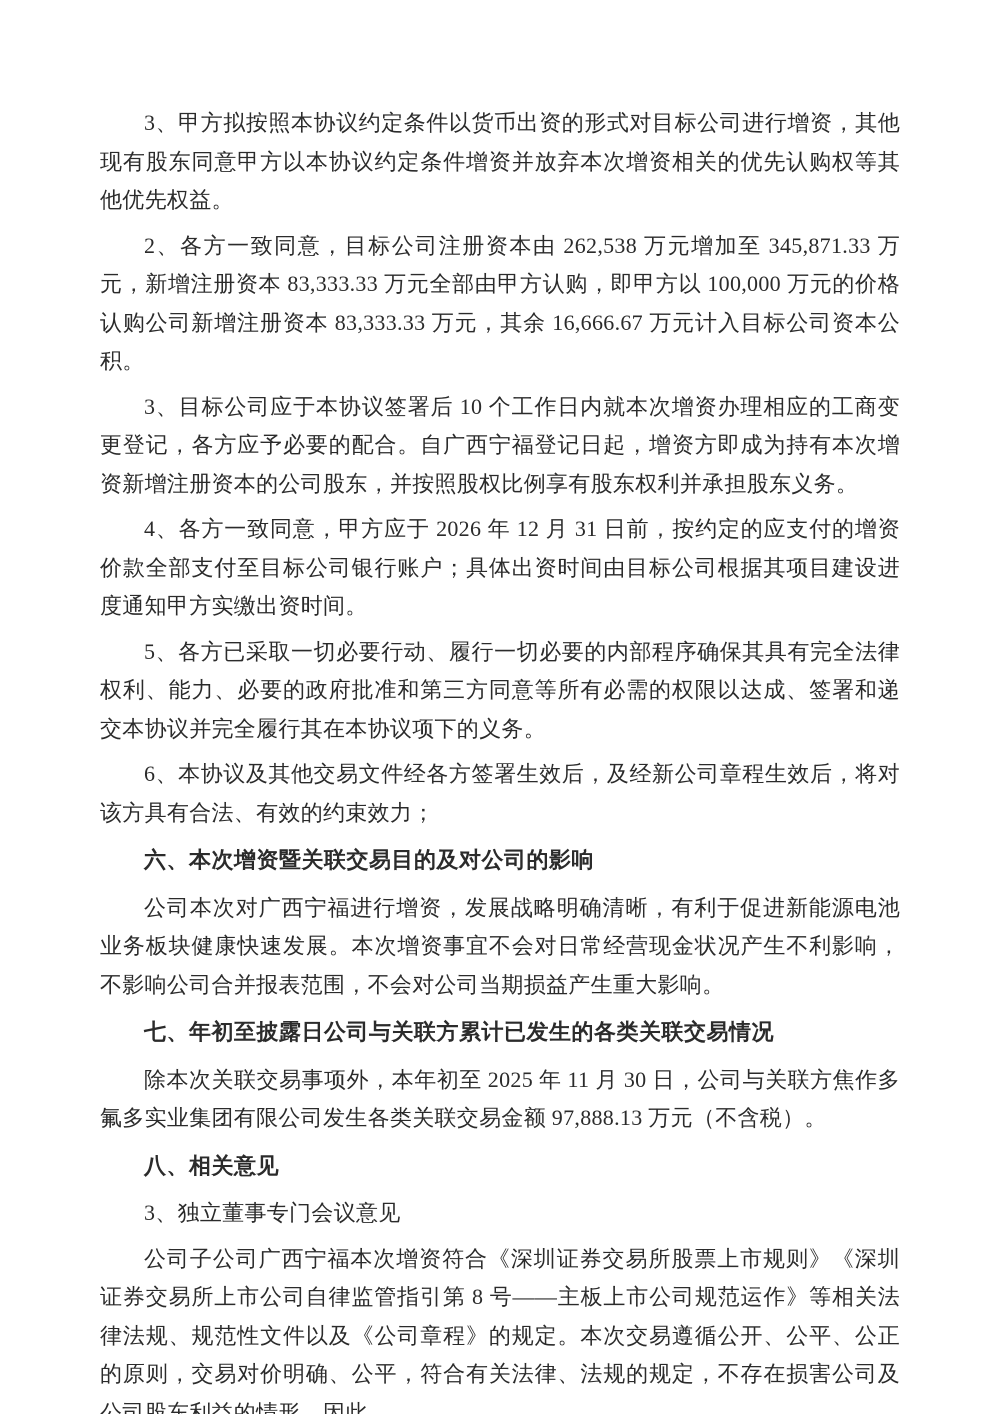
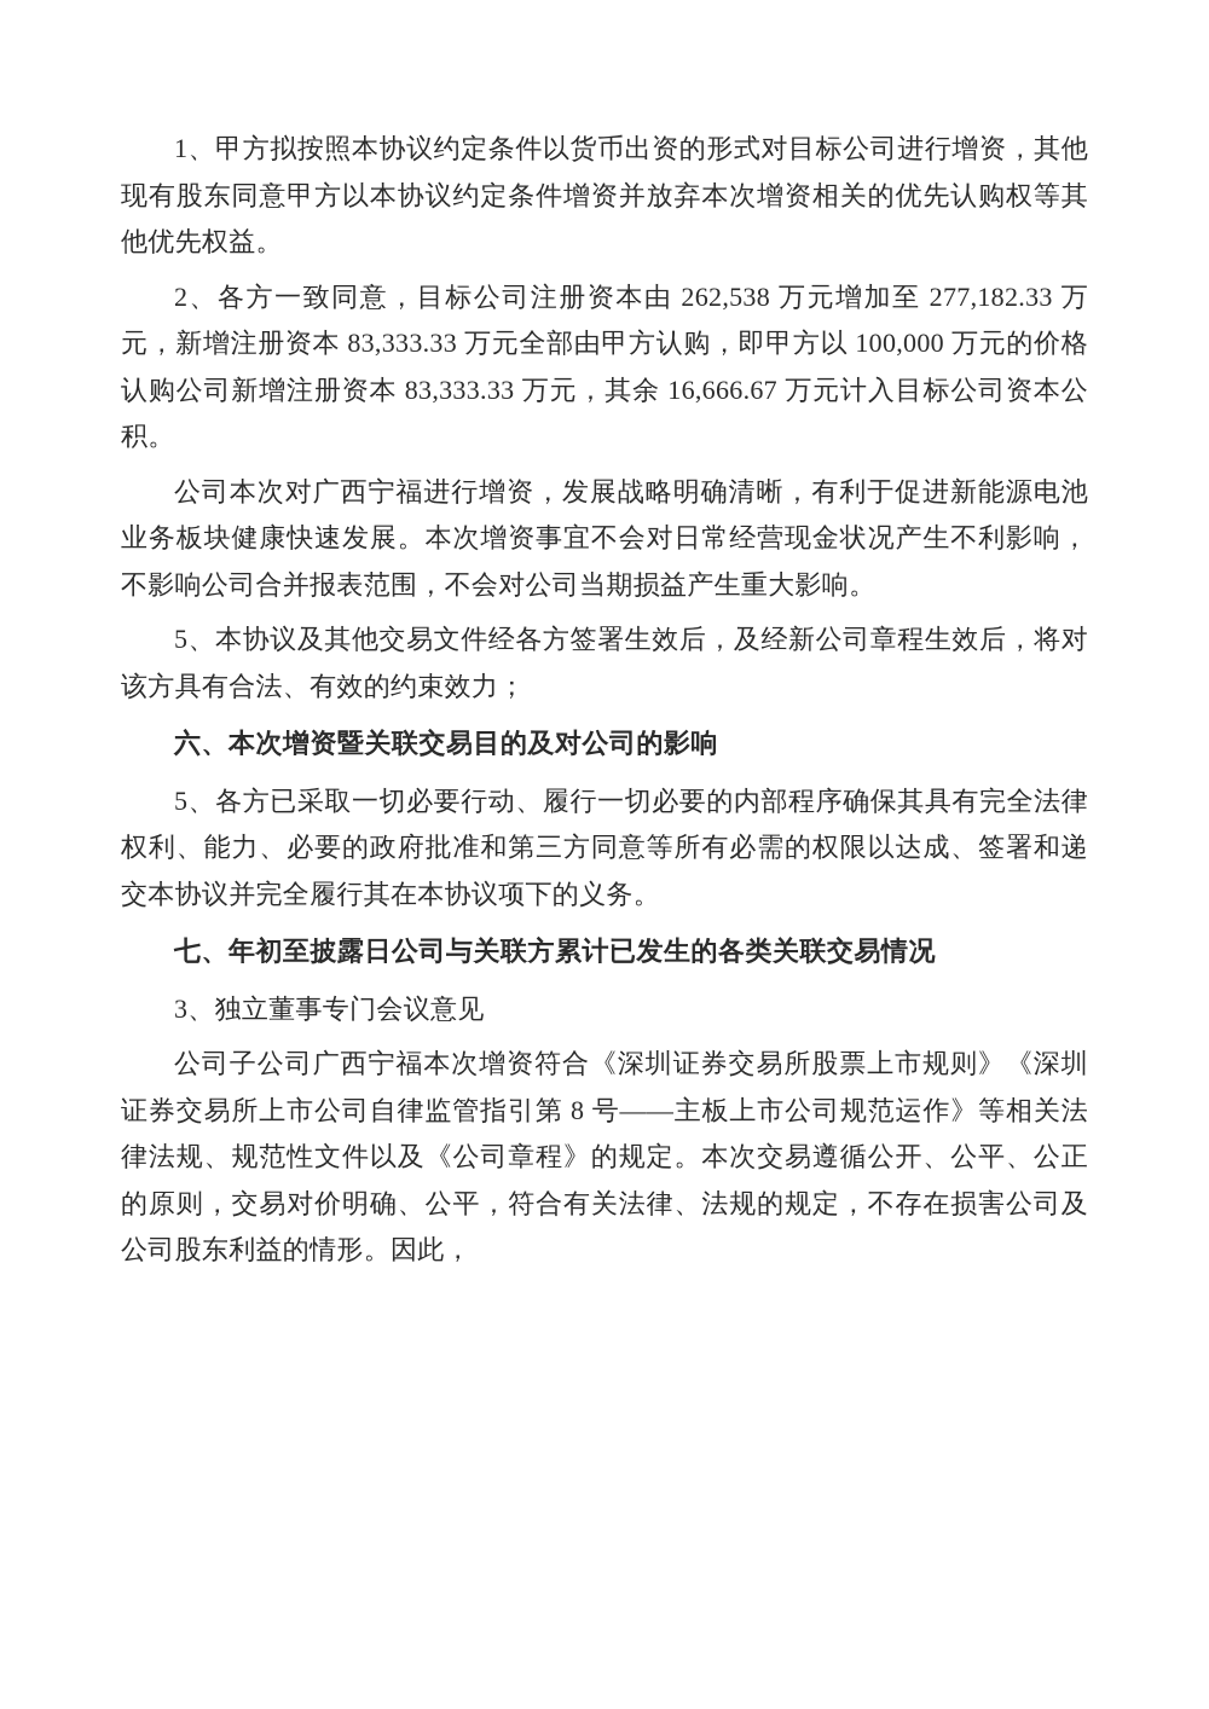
- 3、甲方拟按照本协议约定条件以货币出资的形式对目标公司进行增资，其他现有股东同意甲方以本协议约定条件增资并放弃本次增资相关的优先认购权等其他优先权益。
+ 1、甲方拟按照本协议约定条件以货币出资的形式对目标公司进行增资，其他现有股东同意甲方以本协议约定条件增资并放弃本次增资相关的优先认购权等其他优先权益。
- 2、各方一致同意，目标公司注册资本由 262,538 万元增加至 345,871.33 万元，新增注册资本 83,333.33 万元全部由甲方认购，即甲方以 100,000 万元的价格认购公司新增注册资本 83,333.33 万元，其余 16,666.67 万元计入目标公司资本公积。
+ 2、各方一致同意，目标公司注册资本由 262,538 万元增加至 277,182.33 万元，新增注册资本 83,333.33 万元全部由甲方认购，即甲方以 100,000 万元的价格认购公司新增注册资本 83,333.33 万元，其余 16,666.67 万元计入目标公司资本公积。
- 3、目标公司应于本协议签署后 10 个工作日内就本次增资办理相应的工商变更登记，各方应予必要的配合。自广西宁福登记日起，增资方即成为持有本次增资新增注册资本的公司股东，并按照股权比例享有股东权利并承担股东义务。
- 4、各方一致同意，甲方应于 2026 年 12 月 31 日前，按约定的应支付的增资价款全部支付至目标公司银行账户；具体出资时间由目标公司根据其项目建设进度通知甲方实缴出资时间。
- 5、各方已采取一切必要行动、履行一切必要的内部程序确保其具有完全法律权利、能力、必要的政府批准和第三方同意等所有必需的权限以达成、签署和递交本协议并完全履行其在本协议项下的义务。
+ 公司本次对广西宁福进行增资，发展战略明确清晰，有利于促进新能源电池业务板块健康快速发展。本次增资事宜不会对日常经营现金状况产生不利影响，不影响公司合并报表范围，不会对公司当期损益产生重大影响。
- 6、本协议及其他交易文件经各方签署生效后，及经新公司章程生效后，将对该方具有合法、有效的约束效力；
+ 5、本协议及其他交易文件经各方签署生效后，及经新公司章程生效后，将对该方具有合法、有效的约束效力；
  六、本次增资暨关联交易目的及对公司的影响
- 公司本次对广西宁福进行增资，发展战略明确清晰，有利于促进新能源电池业务板块健康快速发展。本次增资事宜不会对日常经营现金状况产生不利影响，不影响公司合并报表范围，不会对公司当期损益产生重大影响。
+ 5、各方已采取一切必要行动、履行一切必要的内部程序确保其具有完全法律权利、能力、必要的政府批准和第三方同意等所有必需的权限以达成、签署和递交本协议并完全履行其在本协议项下的义务。
  七、年初至披露日公司与关联方累计已发生的各类关联交易情况
- 除本次关联交易事项外，本年初至 2025 年 11 月 30 日，公司与关联方焦作多氟多实业集团有限公司发生各类关联交易金额 97,888.13 万元（不含税）。
- 八、相关意见
  3、独立董事专门会议意见
  公司子公司广西宁福本次增资符合《深圳证券交易所股票上市规则》《深圳证券交易所上市公司自律监管指引第 8 号——主板上市公司规范运作》等相关法律法规、规范性文件以及《公司章程》的规定。本次交易遵循公开、公平、公正的原则，交易对价明确、公平，符合有关法律、法规的规定，不存在损害公司及公司股东利益的情形。因此，
